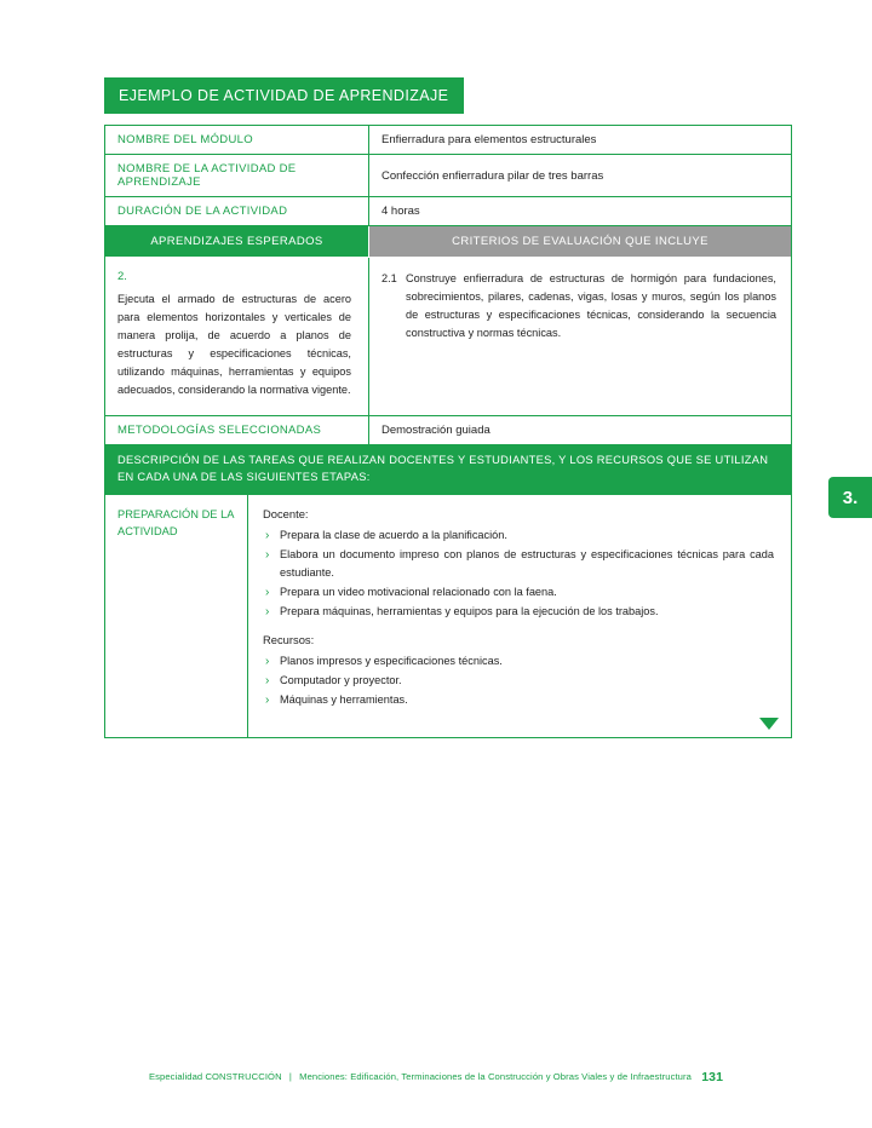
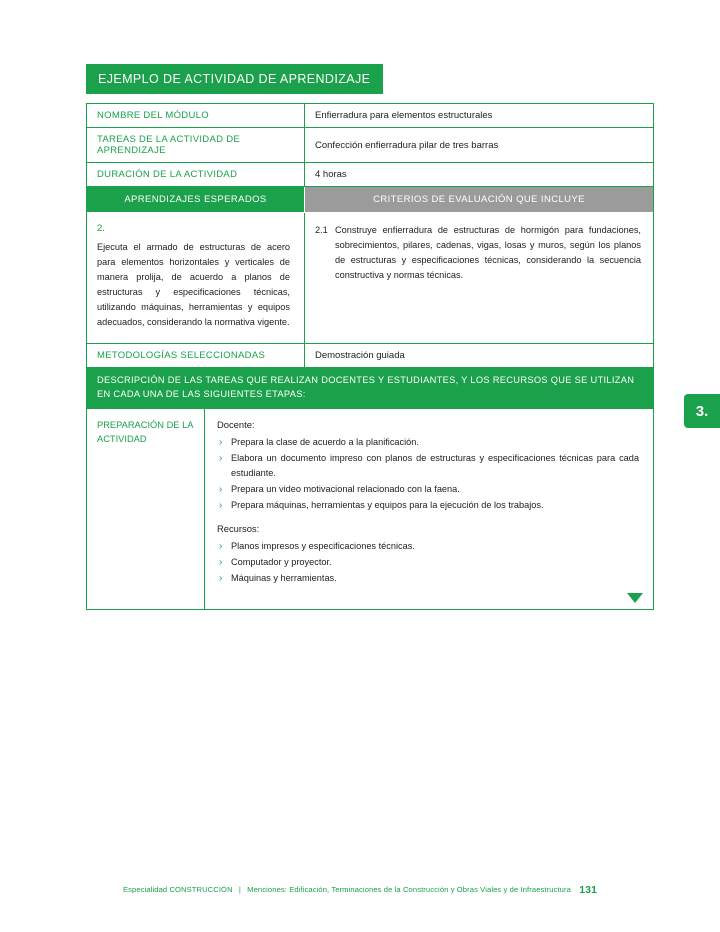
  EJEMPLO DE ACTIVIDAD DE APRENDIZAJE
  NOMBRE DEL MÓDULO
  Enfierradura para elementos estructurales
- NOMBRE DE LA ACTIVIDAD DE APRENDIZAJE
+ TAREAS DE LA ACTIVIDAD DE APRENDIZAJE
  Confección enfierradura pilar de tres barras
  DURACIÓN DE LA ACTIVIDAD
  4 horas
  APRENDIZAJES ESPERADOS
  CRITERIOS DE EVALUACIÓN QUE INCLUYE
  2.
  Ejecuta el armado de estructuras de acero para elementos horizontales y verticales de manera prolija, de acuerdo a planos de estructuras y especificaciones técnicas, utilizando máquinas, herramientas y equipos adecuados, considerando la normativa vigente.
  2.1
  Construye enfierradura de estructuras de hormigón para fundaciones, sobrecimientos, pilares, cadenas, vigas, losas y muros, según los planos de estructuras y especificaciones técnicas, considerando la secuencia constructiva y normas técnicas.
  METODOLOGÍAS SELECCIONADAS
  Demostración guiada
  DESCRIPCIÓN DE LAS TAREAS QUE REALIZAN DOCENTES Y ESTUDIANTES, Y LOS RECURSOS QUE SE UTILIZAN EN CADA UNA DE LAS SIGUIENTES ETAPAS:
  PREPARACIÓN DE LA ACTIVIDAD
  Docente:
  Prepara la clase de acuerdo a la planificación.
  Elabora un documento impreso con planos de estructuras y especificaciones técnicas para cada estudiante.
  Prepara un video motivacional relacionado con la faena.
  Prepara máquinas, herramientas y equipos para la ejecución de los trabajos.
  Recursos:
  Planos impresos y especificaciones técnicas.
  Computador y proyector.
  Máquinas y herramientas.
  3.
  Especialidad CONSTRUCCIÓN | Menciones: Edificación, Terminaciones de la Construcción y Obras Viales y de Infraestructura 131
